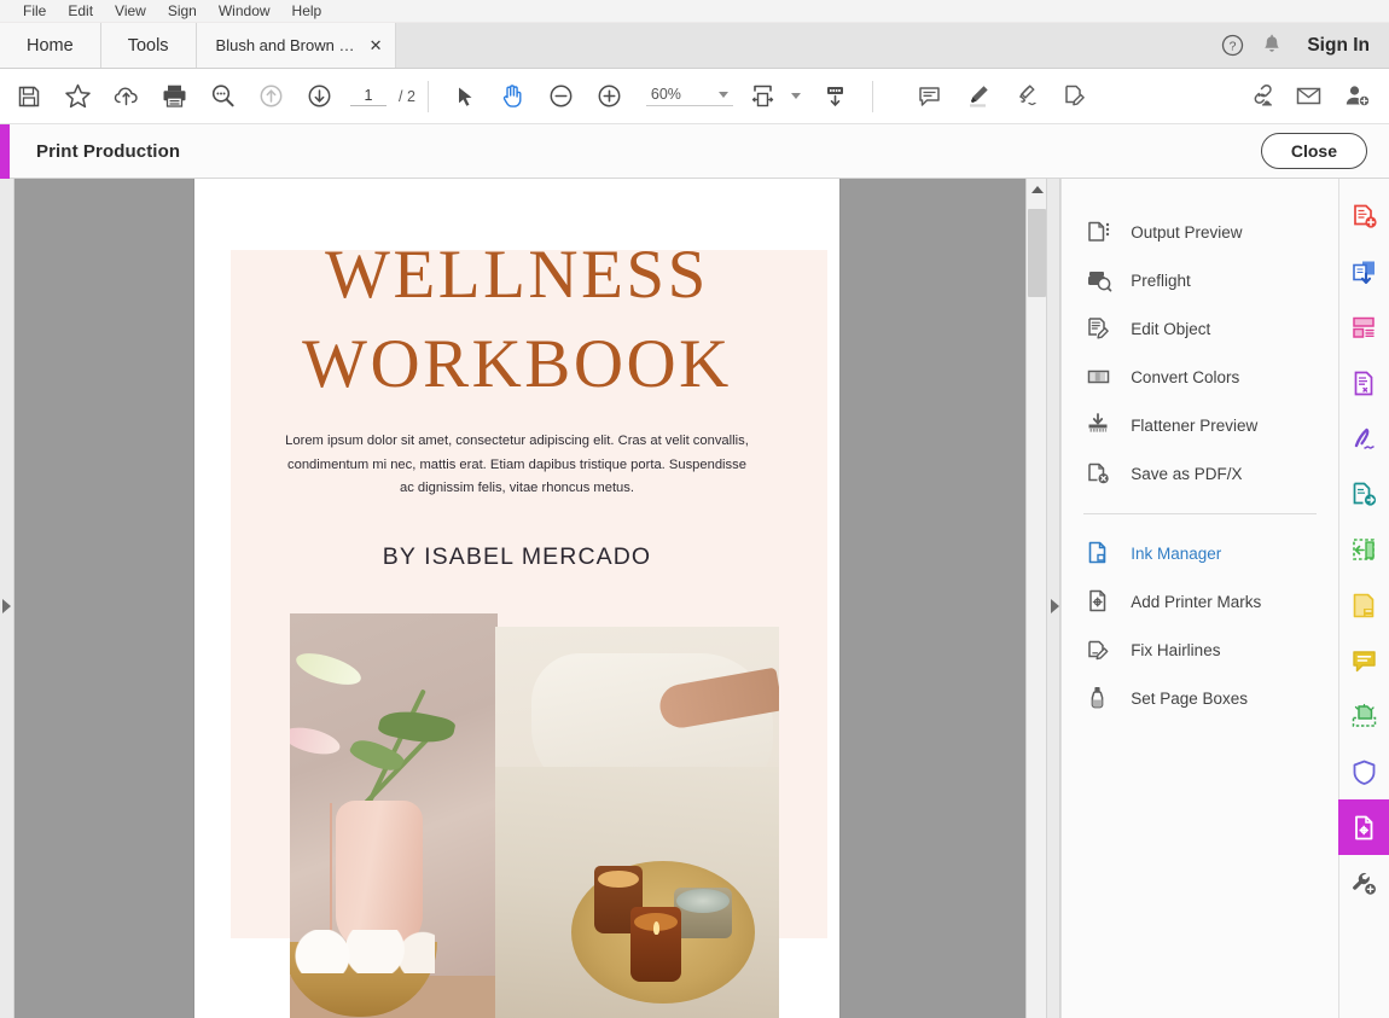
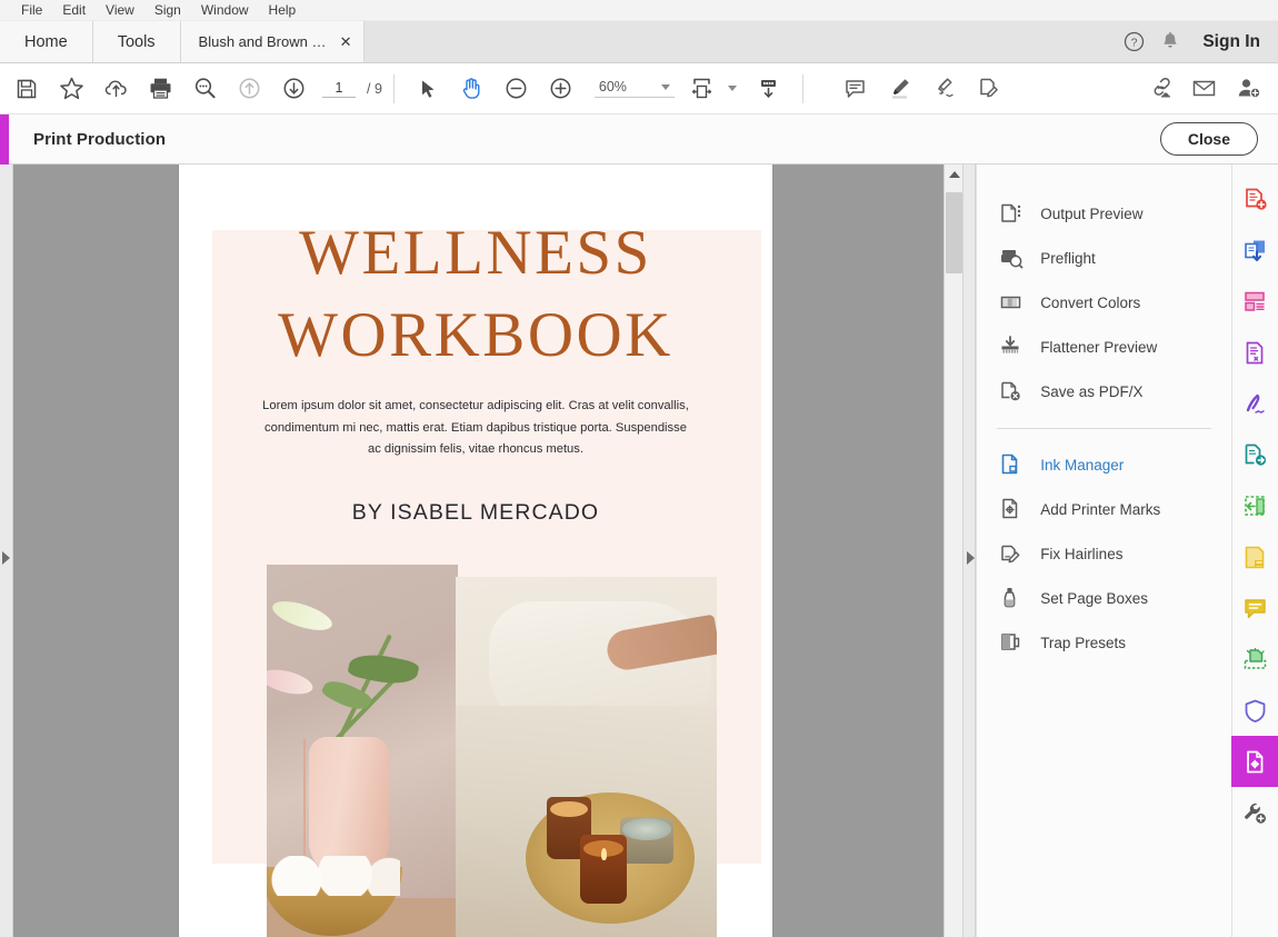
  File
  Edit
  View
  Sign
  Window
  Help
  Home
  Tools
  Blush and Brown Si.
  ✕
  ?
  Sign In
  1
- / 2
+ / 9
  60%
  Print Production
  Close
  WELLNESS
  WORKBOOK
  Lorem ipsum dolor sit amet, consectetur adipiscing elit. Cras at velit convallis, condimentum mi nec, mattis erat. Etiam dapibus tristique porta. Suspendisse ac dignissim felis, vitae rhoncus metus.
  BY ISABEL MERCADO
  Output Preview
  Preflight
- Edit Object
  Convert Colors
  Flattener Preview
  Save as PDF/X
  Ink Manager
  Add Printer Marks
  Fix Hairlines
  Set Page Boxes
+ Trap Presets
